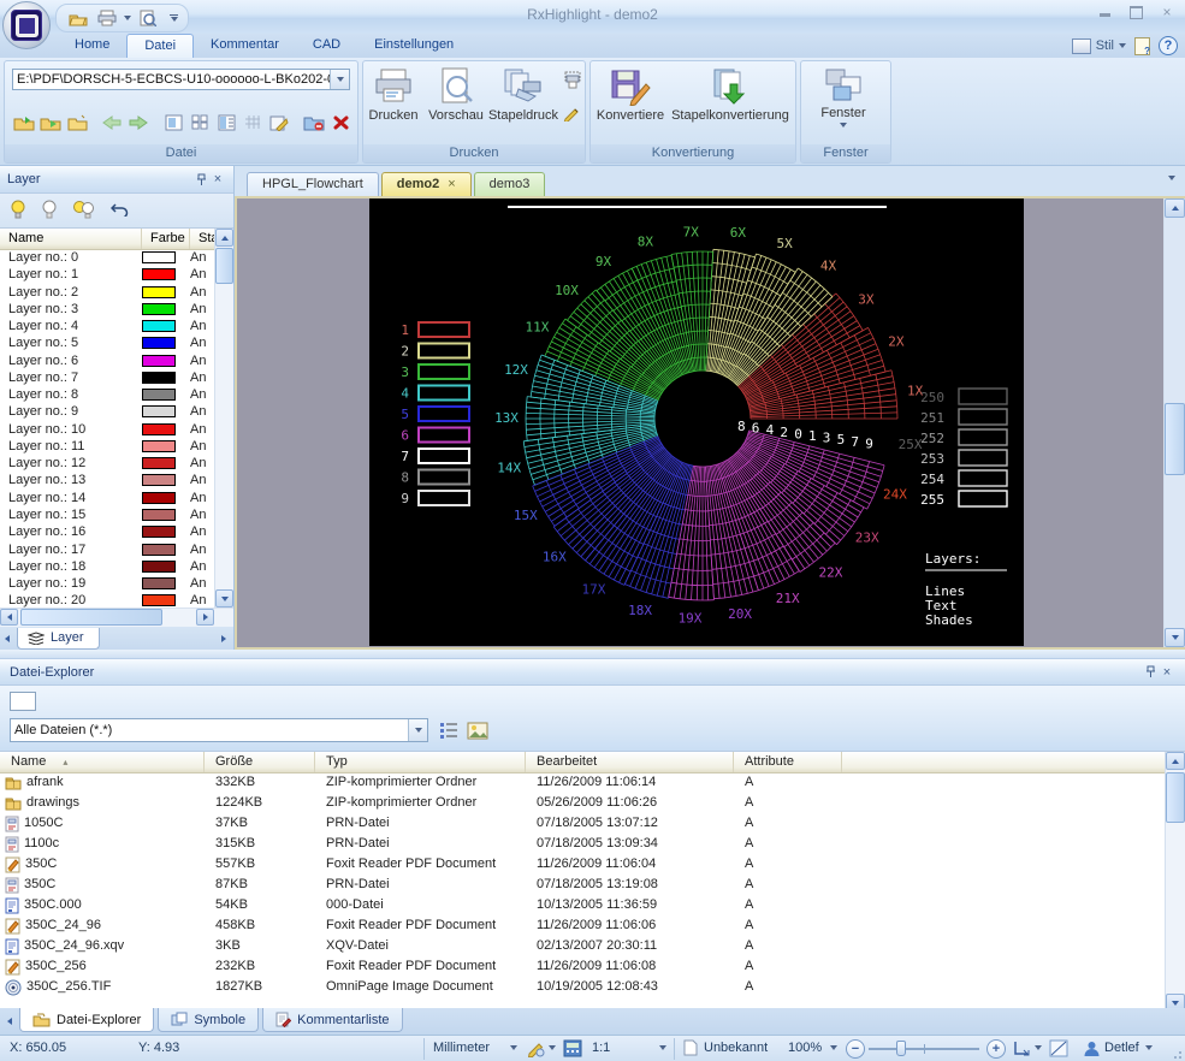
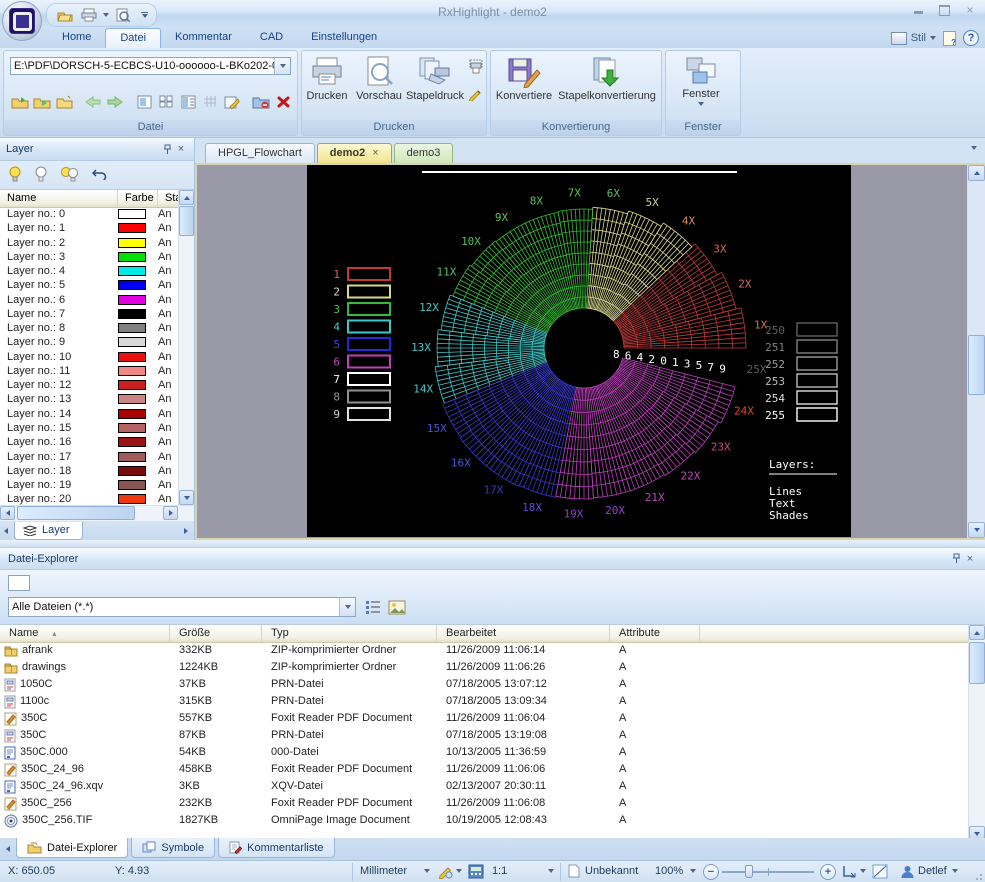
  RxHighlight - demo2
  ×
  Home
  Datei
  Kommentar
  CAD
  Einstellungen
  Stil
  ?
  E:\PDF\DORSCH-5-ECBCS-U10-oooooo-L-BKo202-
  Datei
  Drucken
  Vorschau
  Stapeldruck
  Drucken
  Konvertiere
  Stapelkonvertierung
  Konvertierung
  Fenster
  Fenster
  Layer
  ×
  Name
  Farbe
  Layer no.: 0
  An
  Layer no.: 1
  An
  Layer no.: 2
  An
  Layer no.: 3
  An
  Layer no.: 4
  An
  Layer no.: 5
  An
  Layer no.: 6
  An
  Layer no.: 7
  An
  Layer no.: 8
  An
  Layer no.: 9
  An
  Layer no.: 10
  An
  Layer no.: 11
  An
  Layer no.: 12
  An
  Layer no.: 13
  An
  Layer no.: 14
  An
  Layer no.: 15
  An
  Layer no.: 16
  An
  Layer no.: 17
  An
  Layer no.: 18
  An
  Layer no.: 19
  An
  Layer no.: 20
  An
  Layer
  HPGL_Flowchart
  demo2 ×
  demo3
  1X
  2X
  3X
  4X
  5X
  6X
  7X
  8X
  9X
  10X
  11X
  12X
  13X
  14X
  15X
  16X
  17X
  18X
  19X
  20X
  21X
  22X
  23X
  24X
  25X
  1
  2
  3
  4
  5
  6
  7
  8
  9
  250
  251
  252
  253
  254
  255
  8
  6
  4
  2
  0
  1
  3
  5
  7
  9
  Layers:
  Lines
  Text
  Shades
  Datei-Explorer
  ×
  Alle Dateien (*.*)
  Name ▴
  Größe
  Typ
  Bearbeitet
  Attribute
  afrank
  332KB
  ZIP-komprimierter Ordner
  11/26/2009 11:06:14
  A
  drawings
  1224KB
  ZIP-komprimierter Ordner
- 05/26/2009 11:06:26
+ 11/26/2009 11:06:26
  A
  1050C
  37KB
  PRN-Datei
  07/18/2005 13:07:12
  A
  1100c
  315KB
  PRN-Datei
  07/18/2005 13:09:34
  A
  350C
  557KB
  Foxit Reader PDF Document
  11/26/2009 11:06:04
  A
  350C
  87KB
  PRN-Datei
  07/18/2005 13:19:08
  A
  350C.000
  54KB
  000-Datei
  10/13/2005 11:36:59
  A
  350C_24_96
  458KB
  Foxit Reader PDF Document
  11/26/2009 11:06:06
  A
  350C_24_96.xqv
  3KB
  XQV-Datei
  02/13/2007 20:30:11
  A
  350C_256
  232KB
  Foxit Reader PDF Document
  11/26/2009 11:06:08
  A
  350C_256.TIF
  1827KB
  OmniPage Image Document
  10/19/2005 12:08:43
  A
  Datei-Explorer
  Symbole
  Kommentarliste
  X: 650.05
  Y: 4.93
  Millimeter
  1:1
  Unbekannt
  100%
  −
  +
  Detlef
